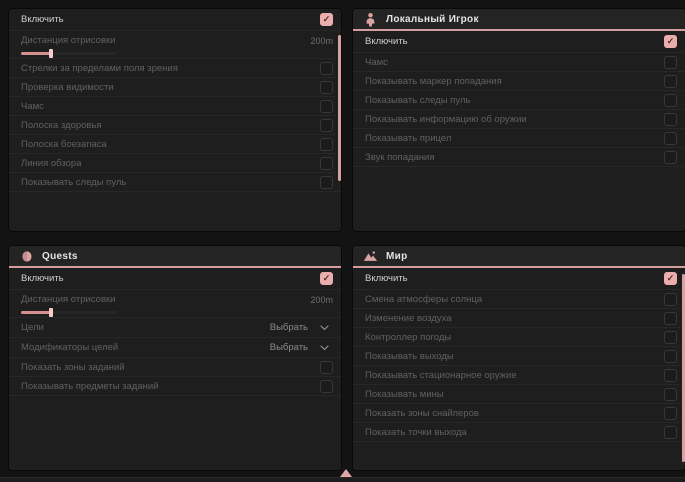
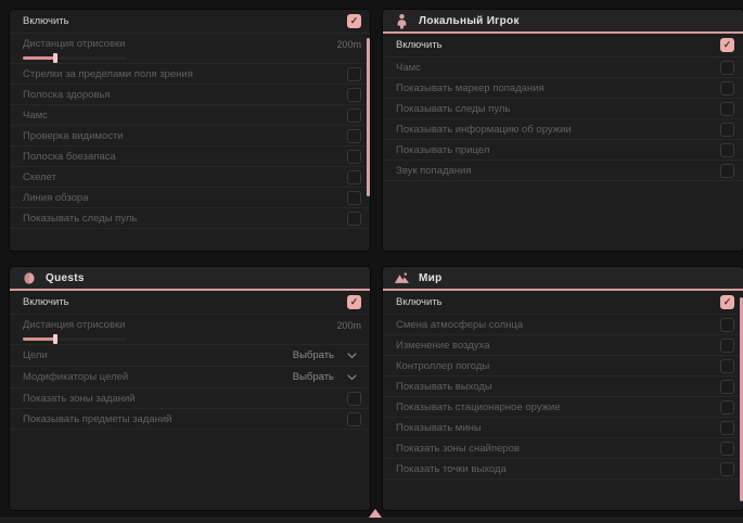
  Включить
  ✓
  Дистанция отрисовки
  200m
  Стрелки за пределами поля зрения
- Проверка видимости
+ Полоска здоровья
  Чамс
- Полоска здоровья
+ Проверка видимости
  Полоска боезапаса
+ Скелет
  Линия обзора
  Показывать следы пуль
  Локальный Игрок
  Включить
  ✓
  Чамс
  Показывать маркер попадания
  Показывать следы пуль
  Показывать информацию об оружии
  Показывать прицел
  Звук попадания
  Quests
  Включить
  ✓
  Дистанция отрисовки
  200m
  Цели
  Выбрать
  Модификаторы целей
  Выбрать
  Показать зоны заданий
  Показывать предметы заданий
  Мир
  Включить
  ✓
  Смена атмосферы солнца
  Изменение воздуха
  Контроллер погоды
  Показывать выходы
  Показывать стационарное оружие
  Показывать мины
  Показать зоны снайперов
  Показать точки выхода
